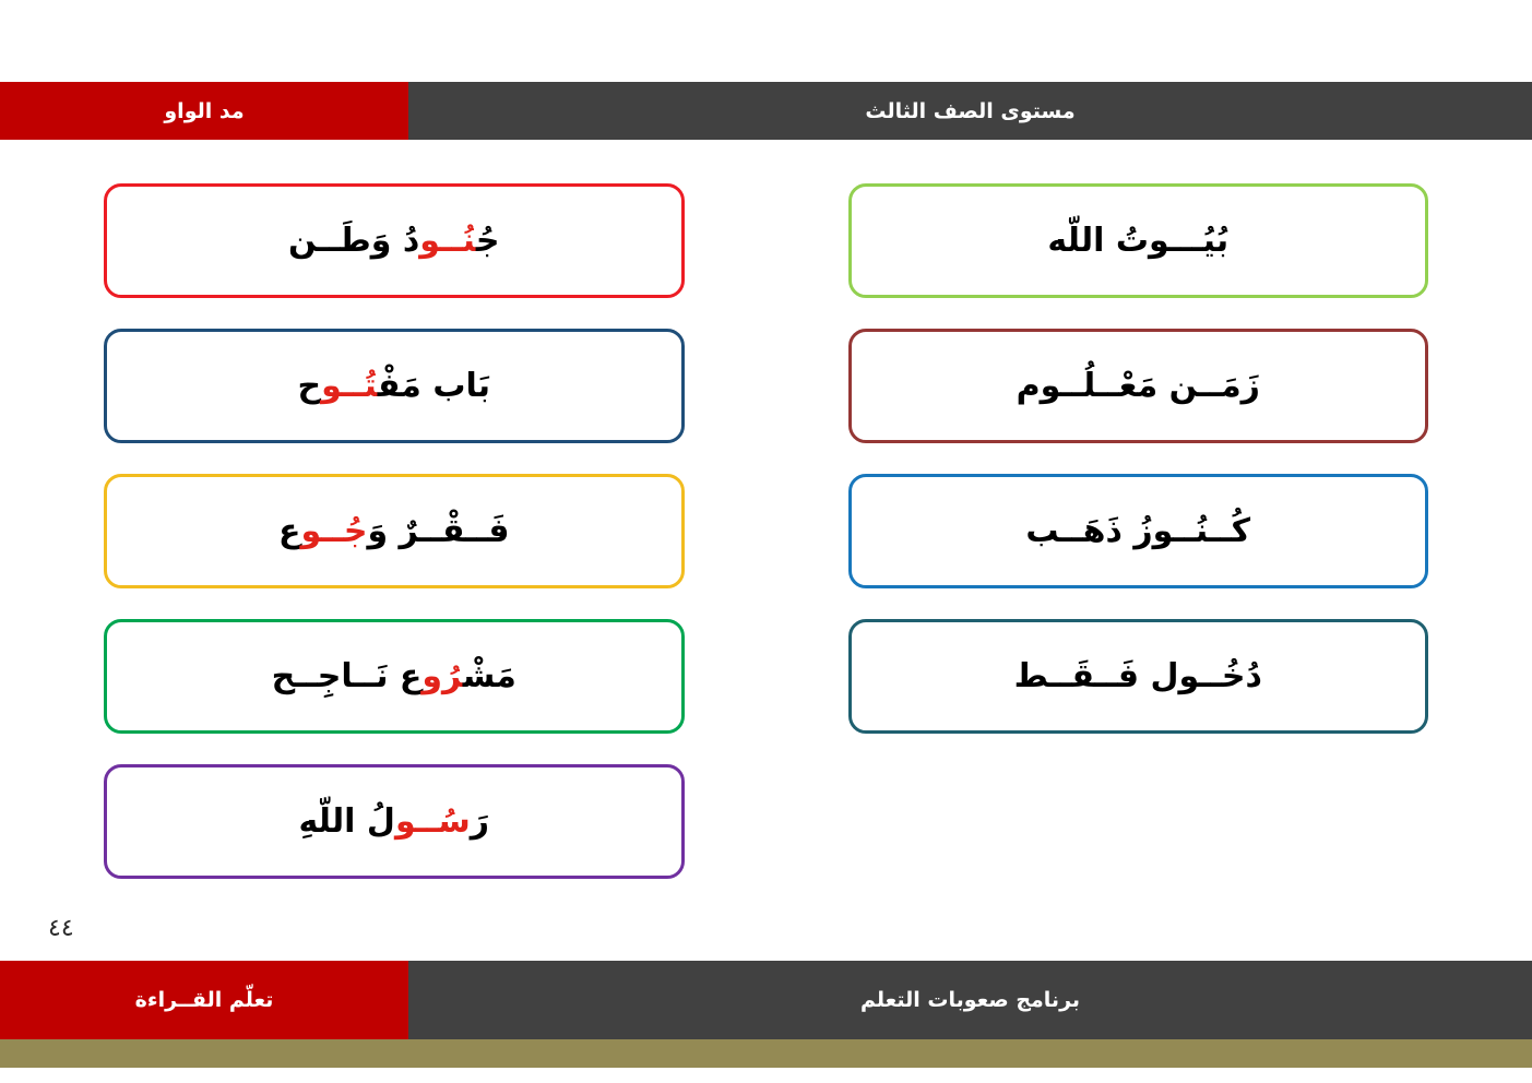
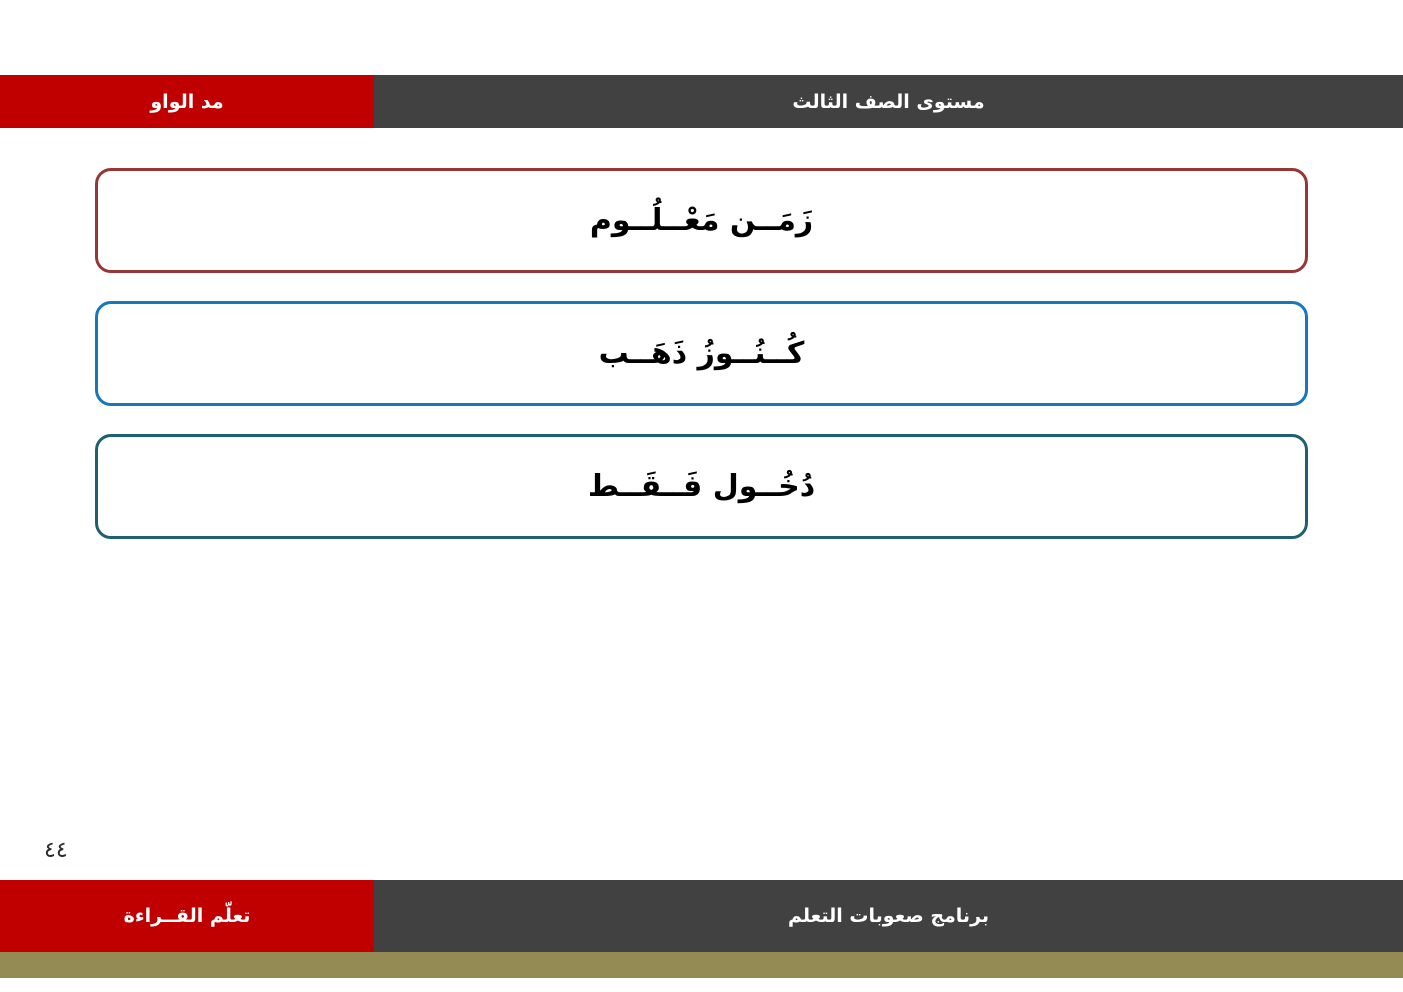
  مد الواو
  مستوى الصف الثالث
- جُنُــودُ وَطَــن
- بَاب مَفْتُــوح
- فَــقْــرٌ وَجُــوع
- مَشْرُوع نَــاجِــح
- رَسُــولُ اللّهِ
- بُيُـــوتُ اللّه
  زَمَــن مَعْــلُــوم
  كُــنُــوزُ ذَهَــب
  دُخُــول فَــقَــط
  ٤٤
  تعلّم القــراءة
  برنامج صعوبات التعلم
